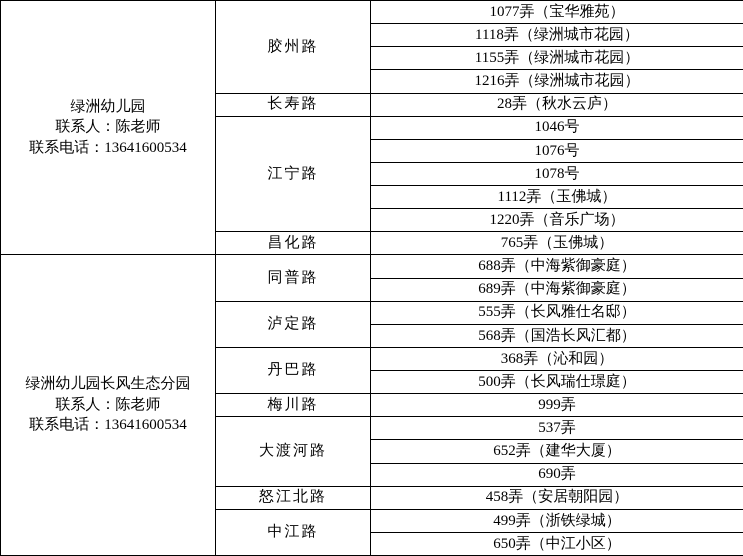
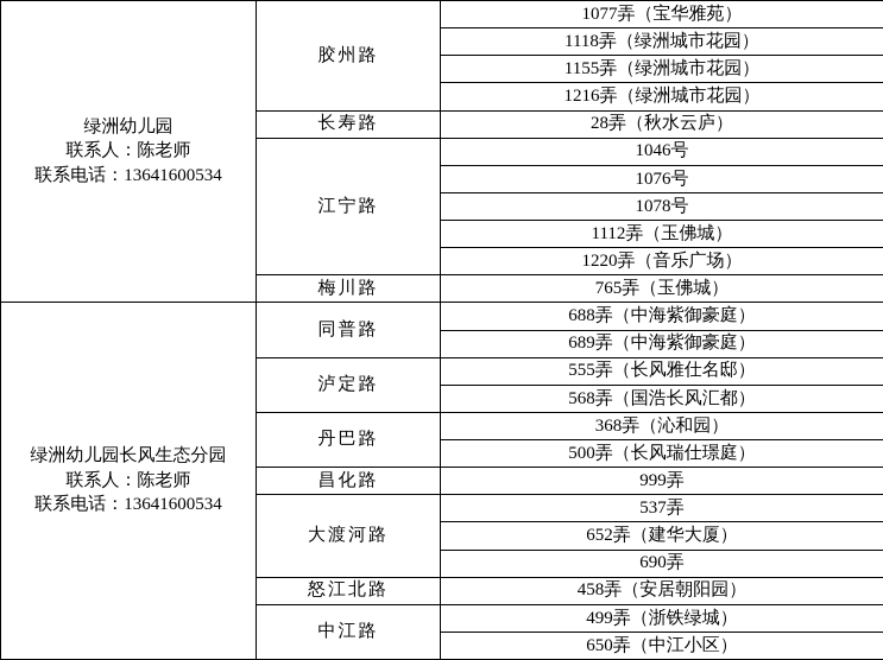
  绿洲幼儿园 联系人：陈老师 联系电话：13641600534	胶州路	1077弄（宝华雅苑）
  1118弄（绿洲城市花园）
  1155弄（绿洲城市花园）
  1216弄（绿洲城市花园）
  长寿路	28弄（秋水云庐）
  江宁路	1046号
  1076号
  1078号
  1112弄（玉佛城）
  1220弄（音乐广场）
- 昌化路	765弄（玉佛城）
+ 梅川路	765弄（玉佛城）
  绿洲幼儿园长风生态分园 联系人：陈老师 联系电话：13641600534	同普路	688弄（中海紫御豪庭）
  689弄（中海紫御豪庭）
  泸定路	555弄（长风雅仕名邸）
  568弄（国浩长风汇都）
  丹巴路	368弄（沁和园）
  500弄（长风瑞仕璟庭）
- 梅川路	999弄
+ 昌化路	999弄
  大渡河路	537弄
  652弄（建华大厦）
  690弄
  怒江北路	458弄（安居朝阳园）
  中江路	499弄（浙铁绿城）
  650弄（中江小区）
